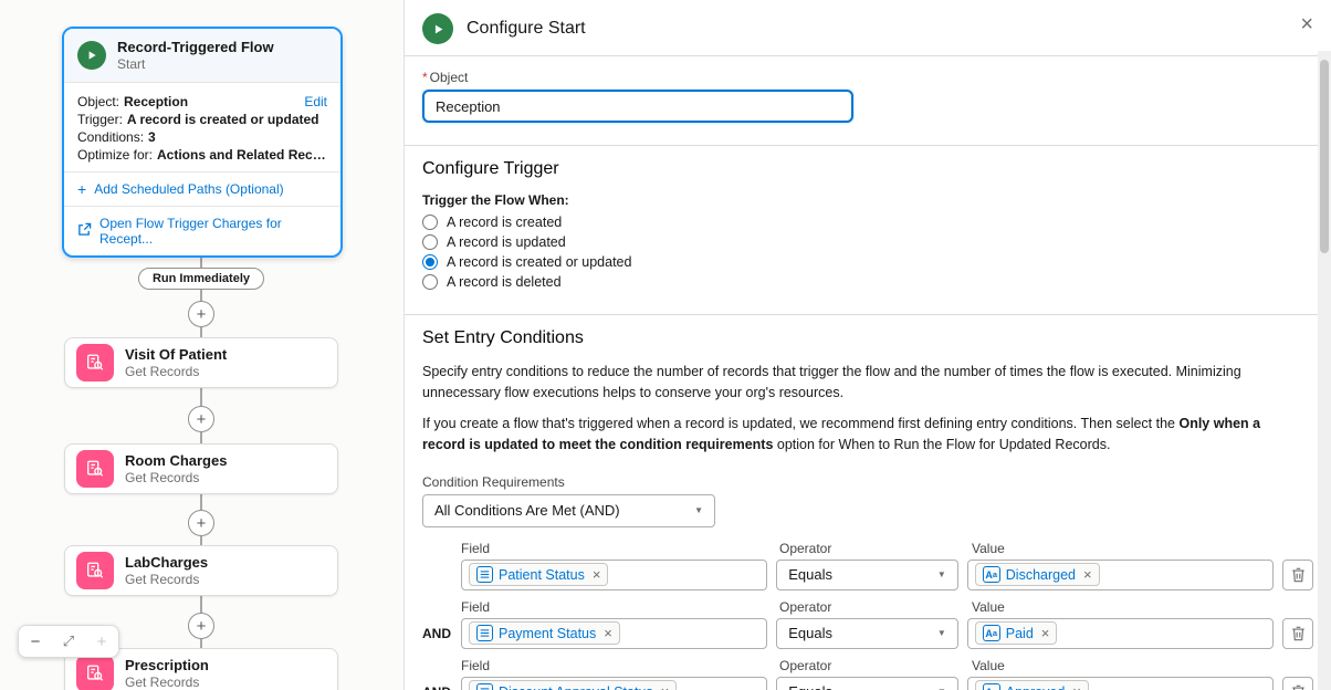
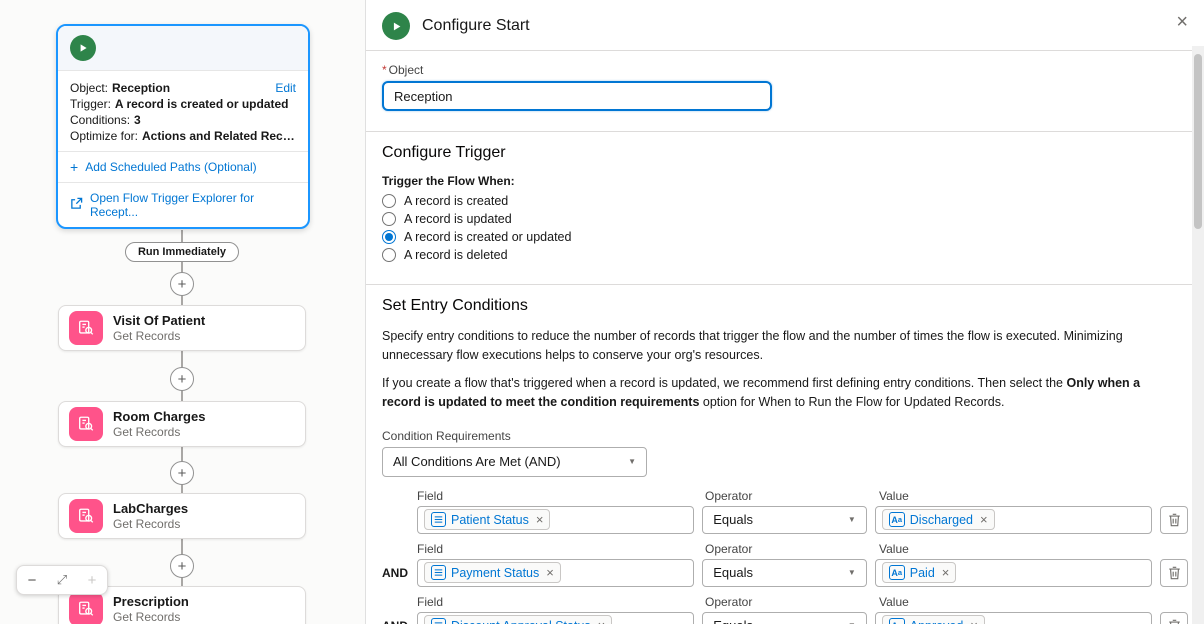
- Record-Triggered Flow
- Start
  Object:
  Reception
  Edit
  Trigger:
  A record is created or updated
  Conditions:
  3
  Optimize for:
  Actions and Related Recor.
  +
  Add Scheduled Paths (Optional)
- Open Flow Trigger Charges for Recept...
+ Open Flow Trigger Explorer for Recept...
  Run Immediately
  +
  +
  +
  +
  Visit Of Patient
  Get Records
  Room Charges
  Get Records
  LabCharges
  Get Records
  Prescription
  Get Records
  −
  ⤢
  +
  Configure Start
  ×
  * Object
  Reception
  Configure Trigger
  Trigger the Flow When:
  A record is created
  A record is updated
  A record is created or updated
  A record is deleted
  Set Entry Conditions
  Specify entry conditions to reduce the number of records that trigger the flow and the number of times the flow is executed. Minimizing unnecessary flow executions helps to conserve your org's resources.
  If you create a flow that's triggered when a record is updated, we recommend first defining entry conditions. Then select the Only when a record is updated to meet the condition requirements option for When to Run the Flow for Updated Records.
  Condition Requirements
  All Conditions Are Met (AND)
  ▼
  Field
  Operator
  Value
  Patient Status
  ×
  Equals
  ▼
  A
  a
  Discharged
  ×
  Field
  Operator
  Value
  AND
  Payment Status
  ×
  Equals
  ▼
  A
  a
  Paid
  ×
  Field
  Operator
  Value
